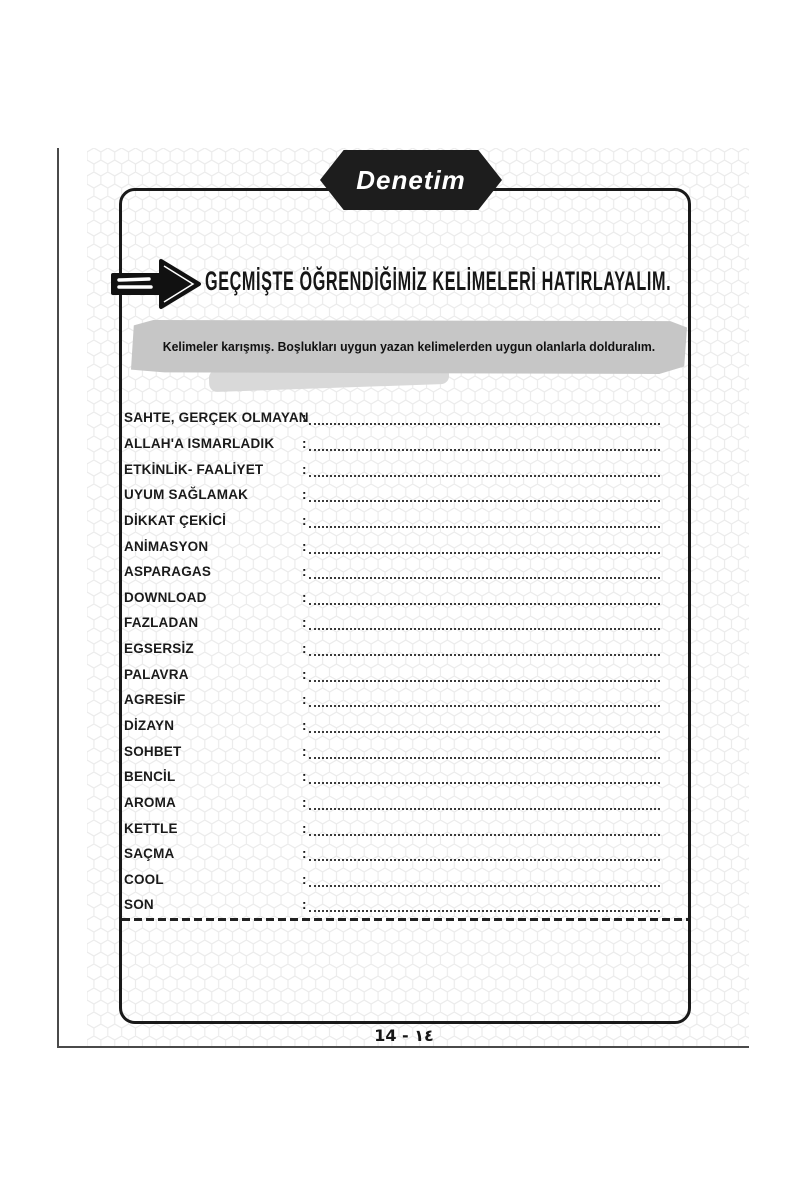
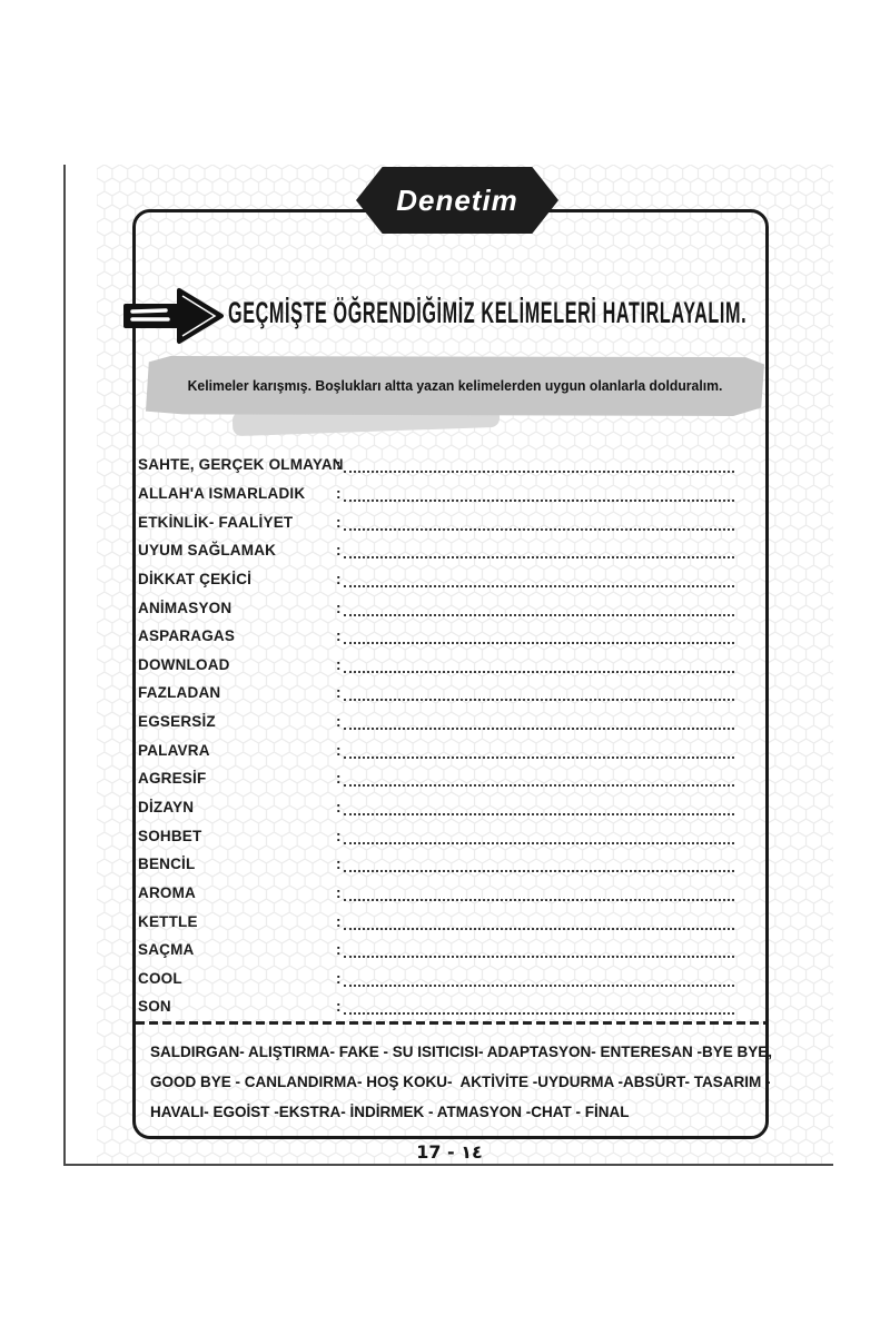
  Denetim
  GEÇMİŞTE ÖĞRENDİĞİMİZ KELİMELERİ HATIRLAYALIM.
- Kelimeler karışmış. Boşlukları uygun yazan kelimelerden uygun olanlarla dolduralım.
+ Kelimeler karışmış. Boşlukları altta yazan kelimelerden uygun olanlarla dolduralım.
  SAHTE, GERÇEK OLMAYA
  :
  ALLAH'A ISMARLADIK
  :
  ETKİNLİK- FAALİYET
  :
  UYUM SAĞLAMAK
  :
  DİKKAT ÇEKİCİ
  :
  ANİMASYON
  :
  ASPARAGAS
  :
  DOWNLOAD
  :
  FAZLADAN
  :
  EGSERSİZ
  :
  PALAVRA
  :
  AGRESİF
  :
  DİZAYN
  :
  SOHBET
  :
  BENCİL
  :
  AROMA
  :
  KETTLE
  :
  SAÇMA
  :
  COOL
  :
  SON
  :
+ SALDIRGAN- ALIŞTIRMA- FAKE - SU ISITICISI- ADAPTASYON- ENTERESAN -BYE BYE,
+ GOOD BYE - CANLANDIRMA- HOŞ KOKU- AKTİVİTE -UYDURMA -ABSÜRT- TASARIM -
+ HAVALI- EGOİST -EKSTRA- İNDİRMEK - ATMASYON -CHAT - FİNAL
- 14 - ١٤
+ 17 - ١٤
